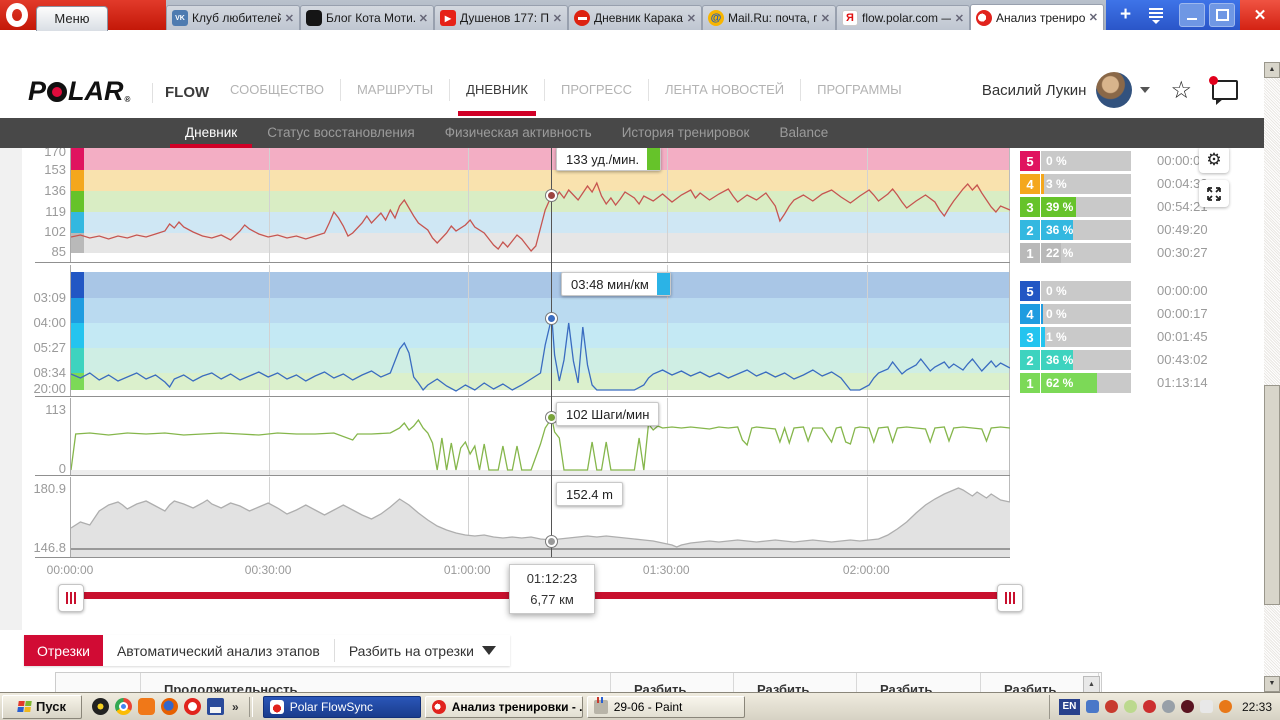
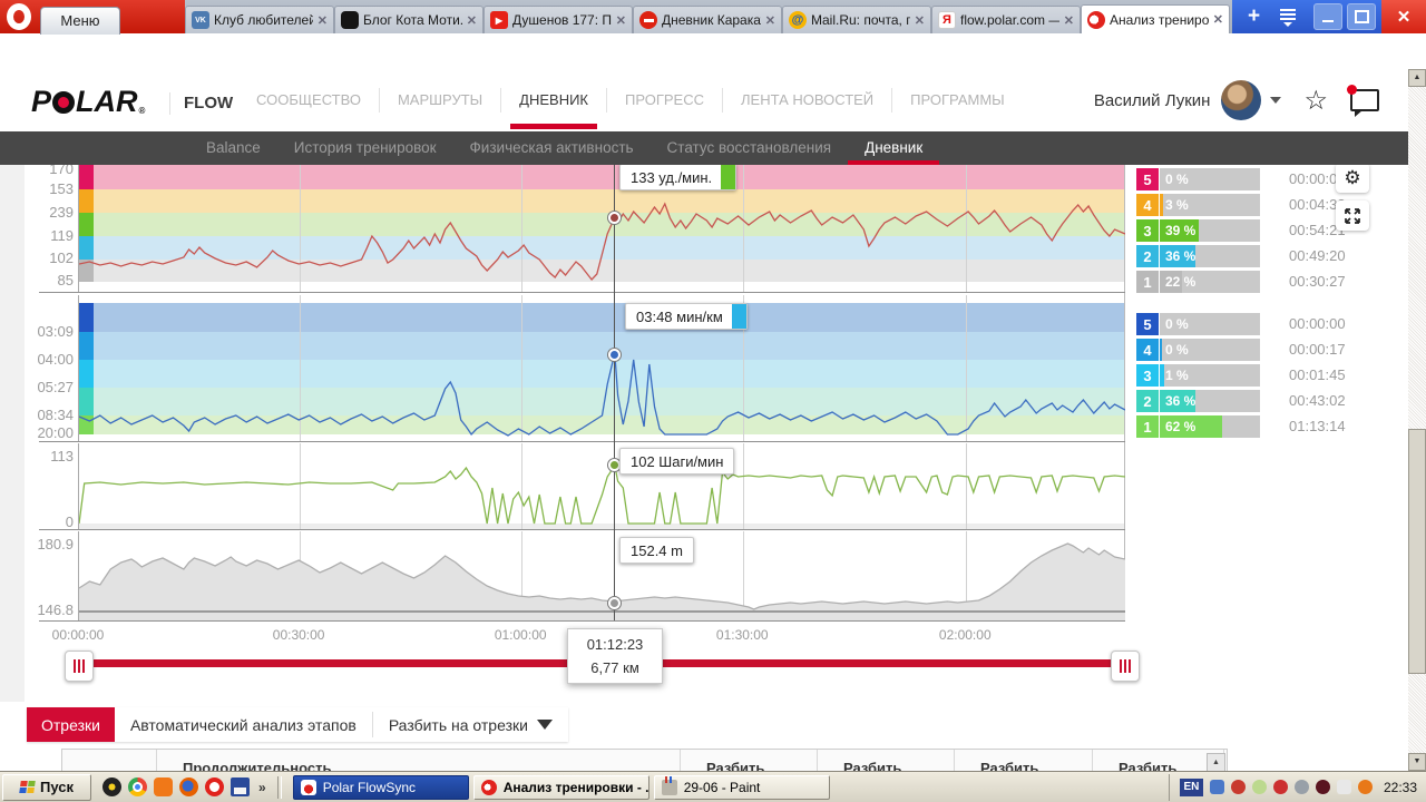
  Клуб любителей
  ✕
  Блог Кота Моти.
  ✕
  Душенов 177: П
  ✕
  Дневник Карака
  ✕
  Mail.Ru: почта, п
  ✕
  flow.polar.com —
  ✕
  Анализ трениро
  ✕
  Меню
  +
  ✕
  P LAR
  ®
  FLOW
  СООБЩЕСТВО
  МАРШРУТЫ
  ДНЕВНИК
  ПРОГРЕСС
  ЛЕНТА НОВОСТЕЙ
  ПРОГРАММЫ
  Василий Лукин
  ☆
- Дневник
+ Balance
- Статус восстановления
+ История тренировок
  Физическая активность
- История тренировок
+ Статус восстановления
- Balance
+ Дневник
  170
  153
- 136
+ 239
  119
  102
  85
  03:09
  04:00
  05:27
  08:34
  20:00
  113
  0
  180.9
  146.8
  133 уд./мин.
  03:48 мин/км
  102 Шаги/мин
  152.4 m
  00:00:00
  00:30:00
  01:00:00
  01:30:00
  02:00:00
  01:12:23
  6,77 км
  5
  0 %
  00:00:0
  4
  3 %
  00:04:3
  3
  39 %
  00:54:2
  2
  36 %
  00:49:20
  1
  22 %
  00:30:27
  5
  0 %
  00:00:00
  4
  0 %
  00:00:17
  3
  1 %
  00:01:45
  2
  36 %
  00:43:02
  1
  62 %
  01:13:14
  ⚙
  Отрезки
  Автоматический анализ этапов
  Разбить на отрезки
  Продолжительность
  Разбить
  Разбить
  Разбить
  Разбить
  Пуск
  »
  Polar FlowSync
  Анализ тренировки - .
  29-06 - Paint
  EN
  22:33
